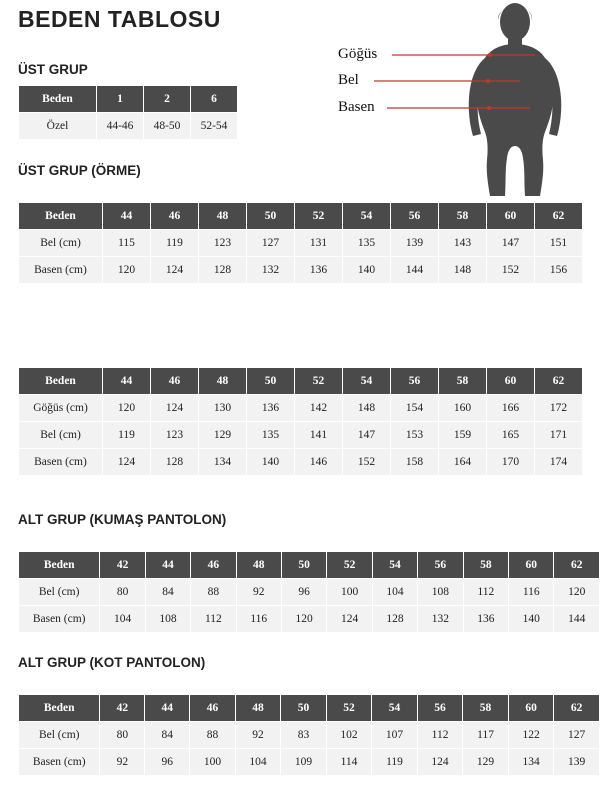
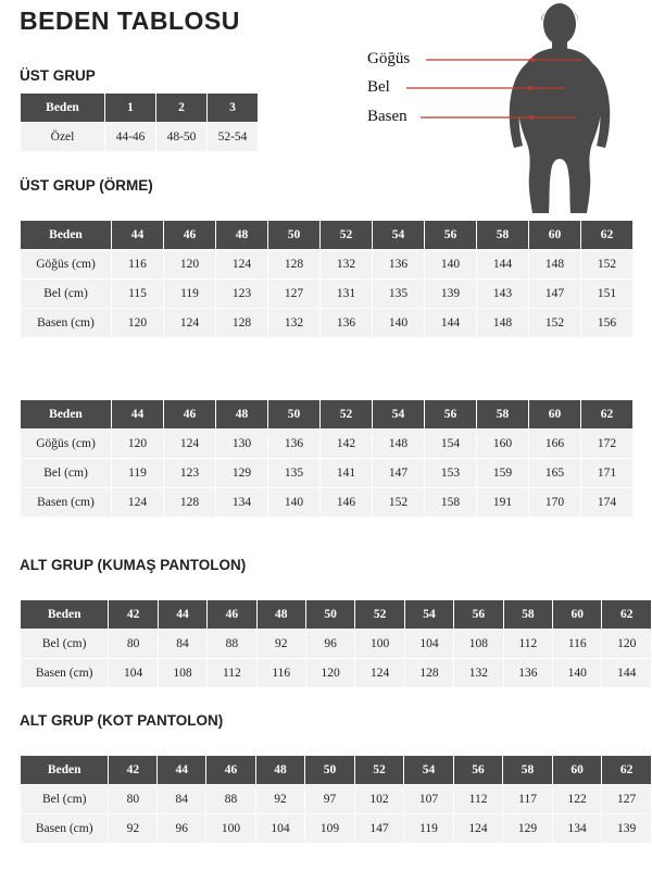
  BEDEN TABLOSU
  Göğüs
  Bel
  Basen
  ÜST GRUP
- Beden	1	2	6
+ Beden	1	2	3
  Özel	44-46	48-50	52-54
  ÜST GRUP (ÖRME)
  Beden	44	46	48	50	52	54	56	58	60	62
+ Göğüs (cm)	116	120	124	128	132	136	140	144	148	152
  Bel (cm)	115	119	123	127	131	135	139	143	147	151
  Basen (cm)	120	124	128	132	136	140	144	148	152	156
  Beden	44	46	48	50	52	54	56	58	60	62
  Göğüs (cm)	120	124	130	136	142	148	154	160	166	172
  Bel (cm)	119	123	129	135	141	147	153	159	165	171
- Basen (cm)	124	128	134	140	146	152	158	164	170	174
+ Basen (cm)	124	128	134	140	146	152	158	191	170	174
  ALT GRUP (KUMAŞ PANTOLON)
  Beden	42	44	46	48	50	52	54	56	58	60	62
  Bel (cm)	80	84	88	92	96	100	104	108	112	116	120
  Basen (cm)	104	108	112	116	120	124	128	132	136	140	144
  ALT GRUP (KOT PANTOLON)
  Beden	42	44	46	48	50	52	54	56	58	60	62
- Bel (cm)	80	84	88	92	83	102	107	112	117	122	127
+ Bel (cm)	80	84	88	92	97	102	107	112	117	122	127
- Basen (cm)	92	96	100	104	109	114	119	124	129	134	139
+ Basen (cm)	92	96	100	104	109	147	119	124	129	134	139
